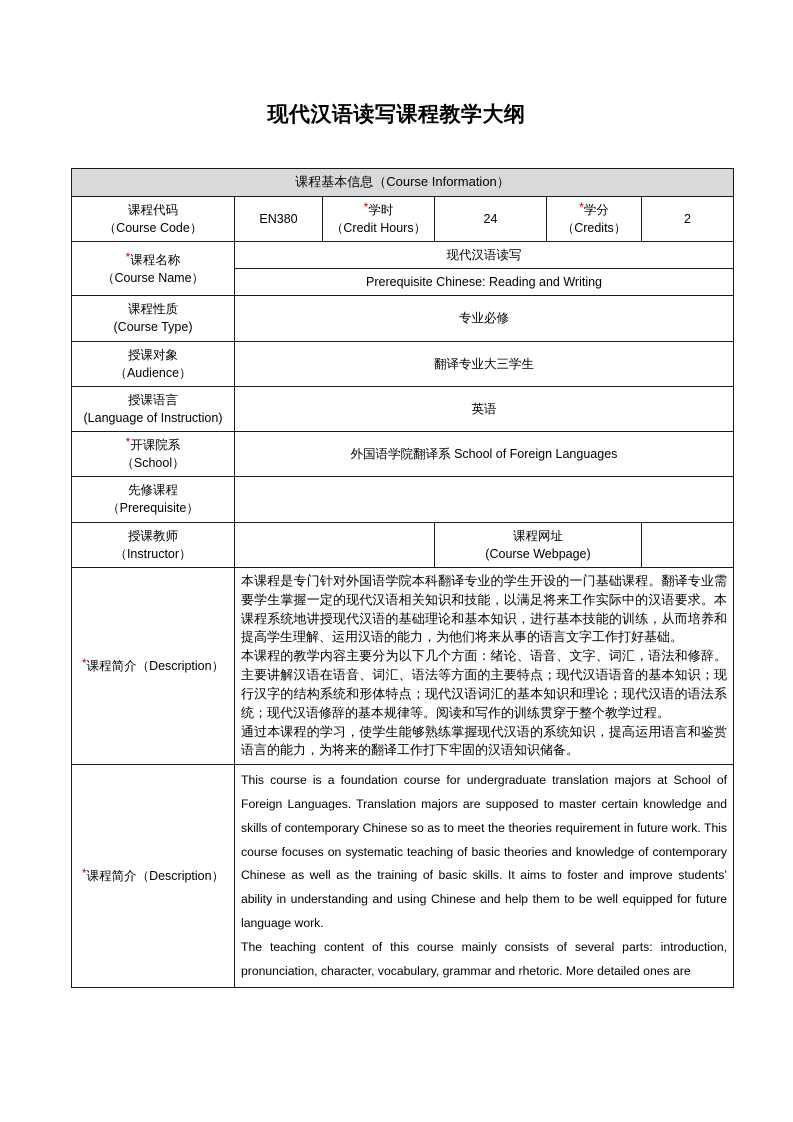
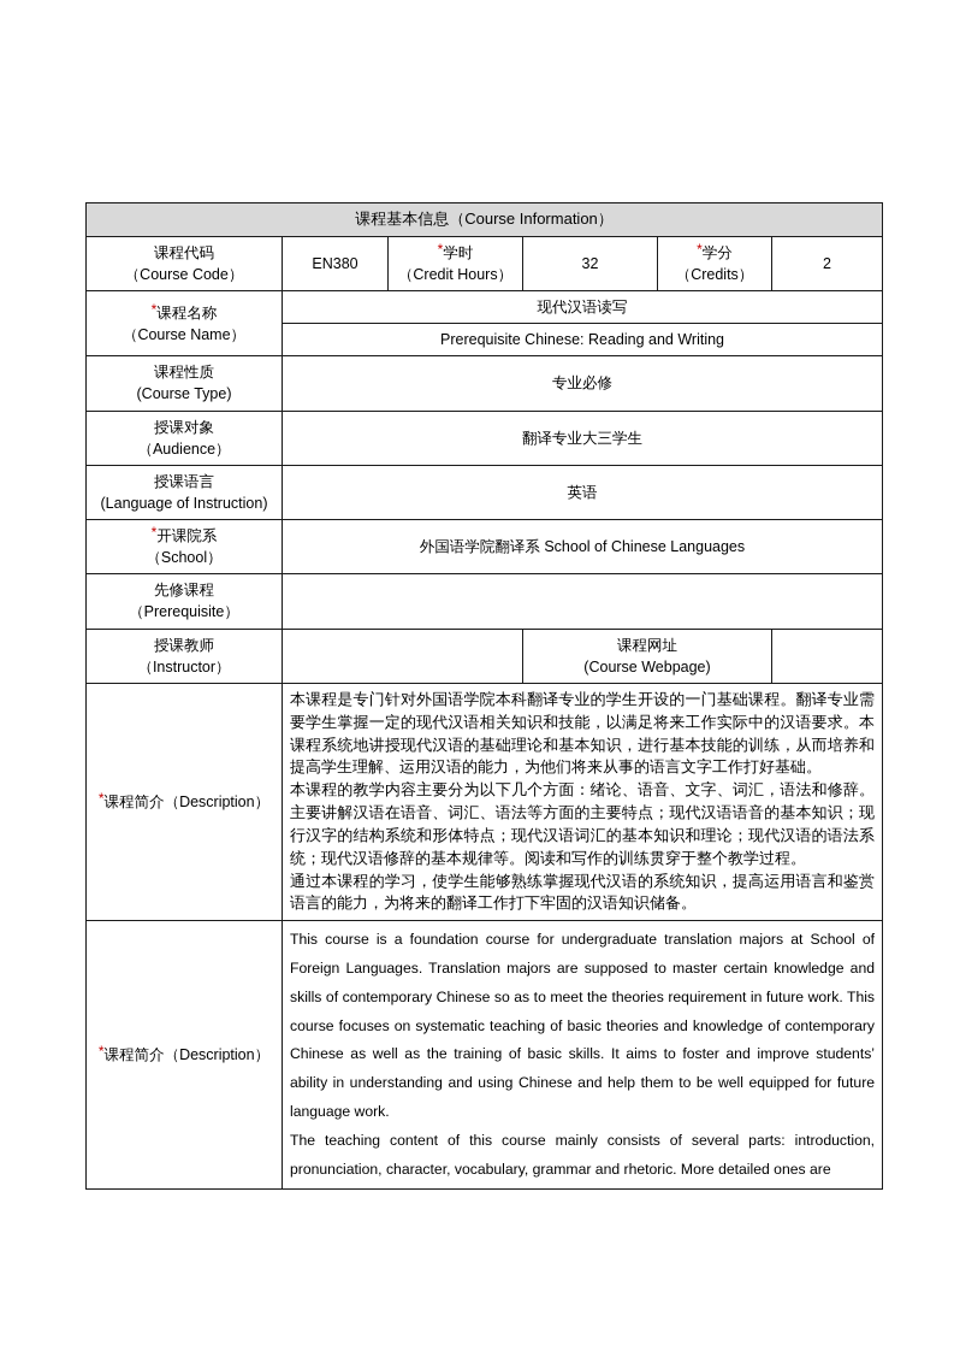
- 现代汉语读写课程教学大纲
  课程基本信息（Course Information）
- 课程代码 （Course Code）	EN380	*学时 （Credit Hours）	24	*学分 （Credits）	2
+ 课程代码 （Course Code）	EN380	*学时 （Credit Hours）	32	*学分 （Credits）	2
  *课程名称 （Course Name）	现代汉语读写
  Prerequisite Chinese: Reading and Writing
  课程性质 (Course Type)	专业必修
  授课对象 （Audience）	翻译专业大三学生
  授课语言 (Language of Instruction)	英语
- *开课院系 （School）	外国语学院翻译系 School of Foreign Languages
+ *开课院系 （School）	外国语学院翻译系 School of Chinese Languages
  先修课程 （Prerequisite）
  授课教师 （Instructor）		课程网址 (Course Webpage)
  *课程简介（Description）	本课程是专门针对外国语学院本科翻译专业的学生开设的一门基础课程。翻译专业需要学生掌握一定的现代汉语相关知识和技能，以满足将来工作实际中的汉语要求。本课程系统地讲授现代汉语的基础理论和基本知识，进行基本技能的训练，从而培养和提高学生理解、运用汉语的能力，为他们将来从事的语言文字工作打好基础。 本课程的教学内容主要分为以下几个方面：绪论、语音、文字、词汇，语法和修辞。主要讲解汉语在语音、词汇、语法等方面的主要特点；现代汉语语音的基本知识；现行汉字的结构系统和形体特点；现代汉语词汇的基本知识和理论；现代汉语的语法系统；现代汉语修辞的基本规律等。阅读和写作的训练贯穿于整个教学过程。 通过本课程的学习，使学生能够熟练掌握现代汉语的系统知识，提高运用语言和鉴赏语言的能力，为将来的翻译工作打下牢固的汉语知识储备。
  *课程简介（Description）	This course is a foundation course for undergraduate translation majors at School of Foreign Languages. Translation majors are supposed to master certain knowledge and skills of contemporary Chinese so as to meet the theories requirement in future work. This course focuses on systematic teaching of basic theories and knowledge of contemporary Chinese as well as the training of basic skills. It aims to foster and improve students’ ability in understanding and using Chinese and help them to be well equipped for future language work. The teaching content of this course mainly consists of several parts: introduction, pronunciation, character, vocabulary, grammar and rhetoric. More detailed ones are
